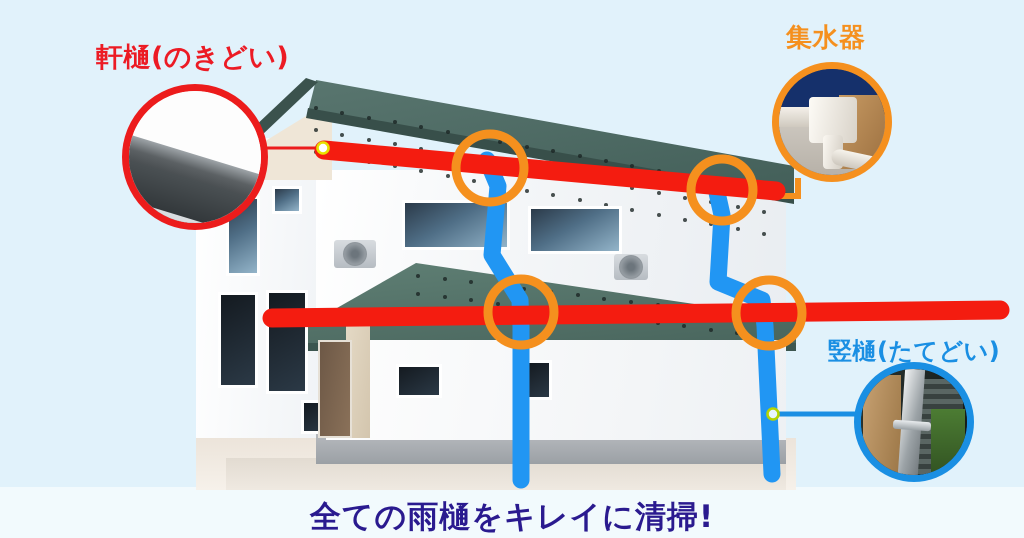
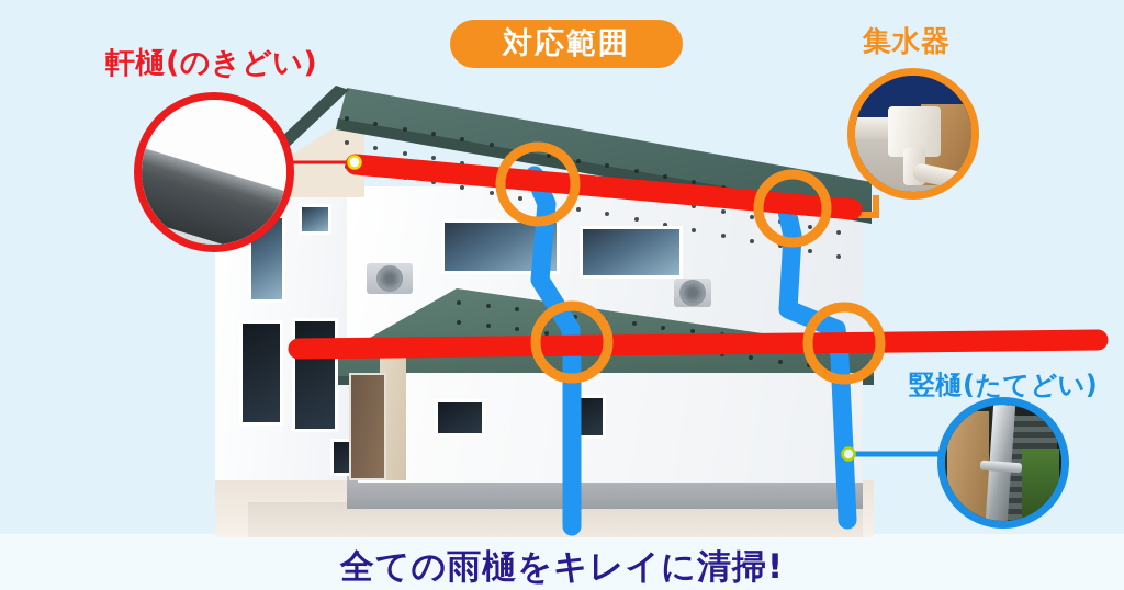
  軒樋(のきどい)
  集水器
  竪樋(たてどい)
+ 対応範囲
  全ての雨樋をキレイに清掃!
